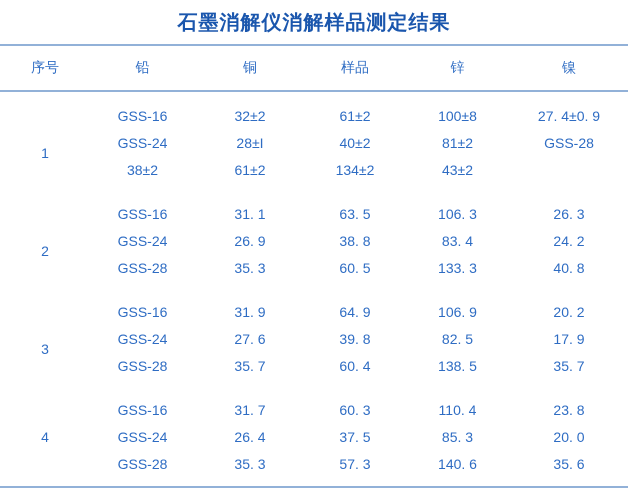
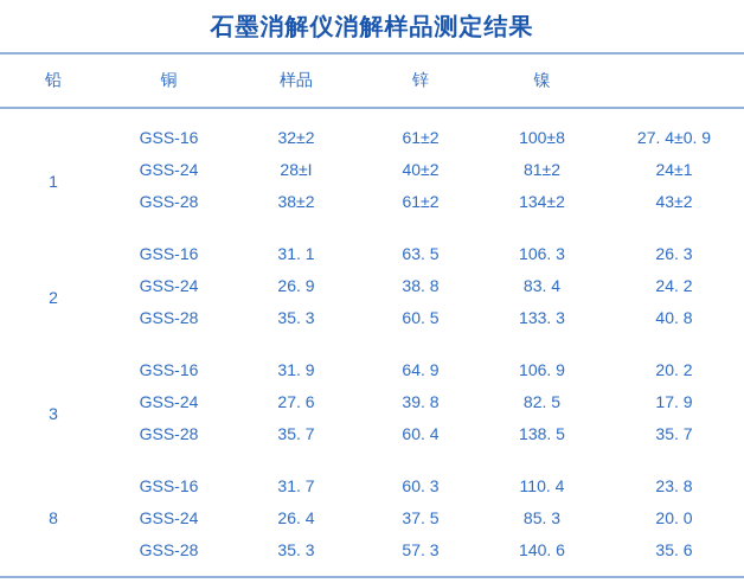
  石墨消解仪消解样品测定结果
- 序号
  铅
  铜
  样品
  锌
  镍
  1
  GSS-16
  32±2
  61±2
  100±8
  27. 4±0. 9
  GSS-24
  28±I
  40±2
  81±2
+ 24±1
  GSS-28
  38±2
  61±2
  134±2
  43±2
  2
  GSS-16
  31. 1
  63. 5
  106. 3
  26. 3
  GSS-24
  26. 9
  38. 8
  83. 4
  24. 2
  GSS-28
  35. 3
  60. 5
  133. 3
  40. 8
  3
  GSS-16
  31. 9
  64. 9
  106. 9
  20. 2
  GSS-24
  27. 6
  39. 8
  82. 5
  17. 9
  GSS-28
  35. 7
  60. 4
  138. 5
  35. 7
- 4
+ 8
  GSS-16
  31. 7
  60. 3
  110. 4
  23. 8
  GSS-24
  26. 4
  37. 5
  85. 3
  20. 0
  GSS-28
  35. 3
  57. 3
  140. 6
  35. 6
